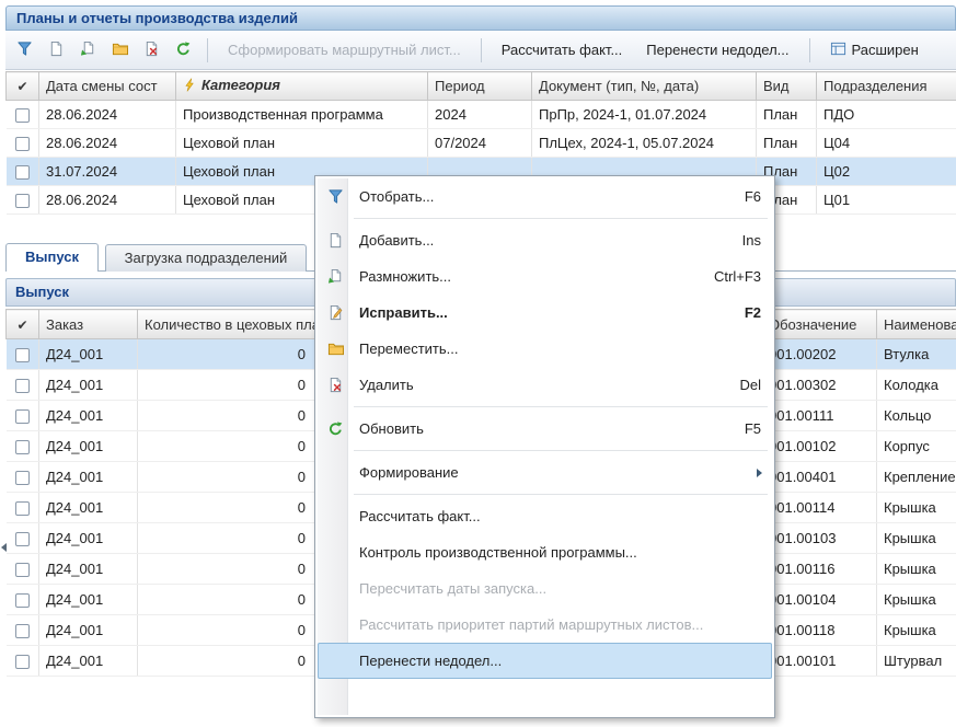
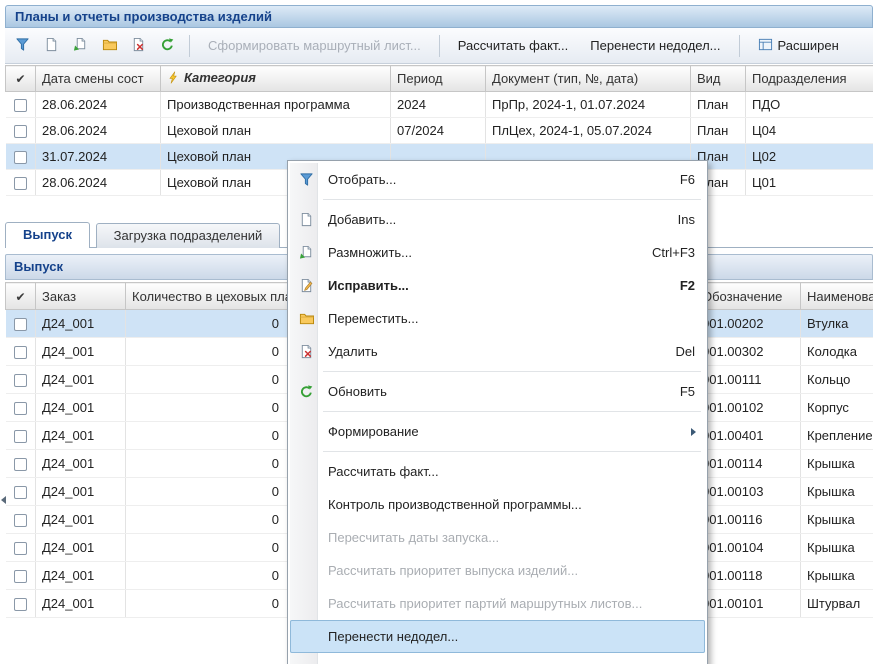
  Планы и отчеты производства изделий
  Сформировать маршрутный лист...
  Рассчитать факт...
  Перенести недодел...
  Расширен
  ✔	Дата смены сост	Категория	Период	Документ (тип, №, дата)	Вид	Подразделения
  	28.06.2024	Производственная программа	2024	ПрПр, 2024-1, 01.07.2024	План	ПДО
  	28.06.2024	Цеховой план	07/2024	ПлЦех, 2024-1, 05.07.2024	План	Ц04
  	31.07.2024	Цеховой план			План	Ц02
  	28.06.2024	Цеховой план			лан	Ц01
  Выпуск Загрузка подразделений
  Выпуск
  ✔	Заказ	Количество в цеховых пл		бозначение	Наименова
  	Д24_001	0		01.00202	Втулка
  	Д24_001	0		01.00302	Колодка
  	Д24_001	0		01.00111	Кольцо
  	Д24_001	0		01.00102	Корпус
  	Д24_001	0		01.00401	Крепление
  	Д24_001	0		01.00114	Крышка
  	Д24_001	0		01.00103	Крышка
  	Д24_001	0		01.00116	Крышка
  	Д24_001	0		01.00104	Крышка
  	Д24_001	0		01.00118	Крышка
  	Д24_001	0		01.00101	Штурвал
  Отобрать...
  F6
  Добавить...
  Ins
  Размножить...
  Ctrl+F3
  Исправить...
  F2
  Переместить...
  Удалить
  Del
  Обновить
  F5
  Формирование
  Рассчитать факт...
  Контроль производственной программы...
  Пересчитать даты запуска...
+ Рассчитать приоритет выпуска изделий...
  Рассчитать приоритет партий маршрутных листов...
  Перенести недодел...
